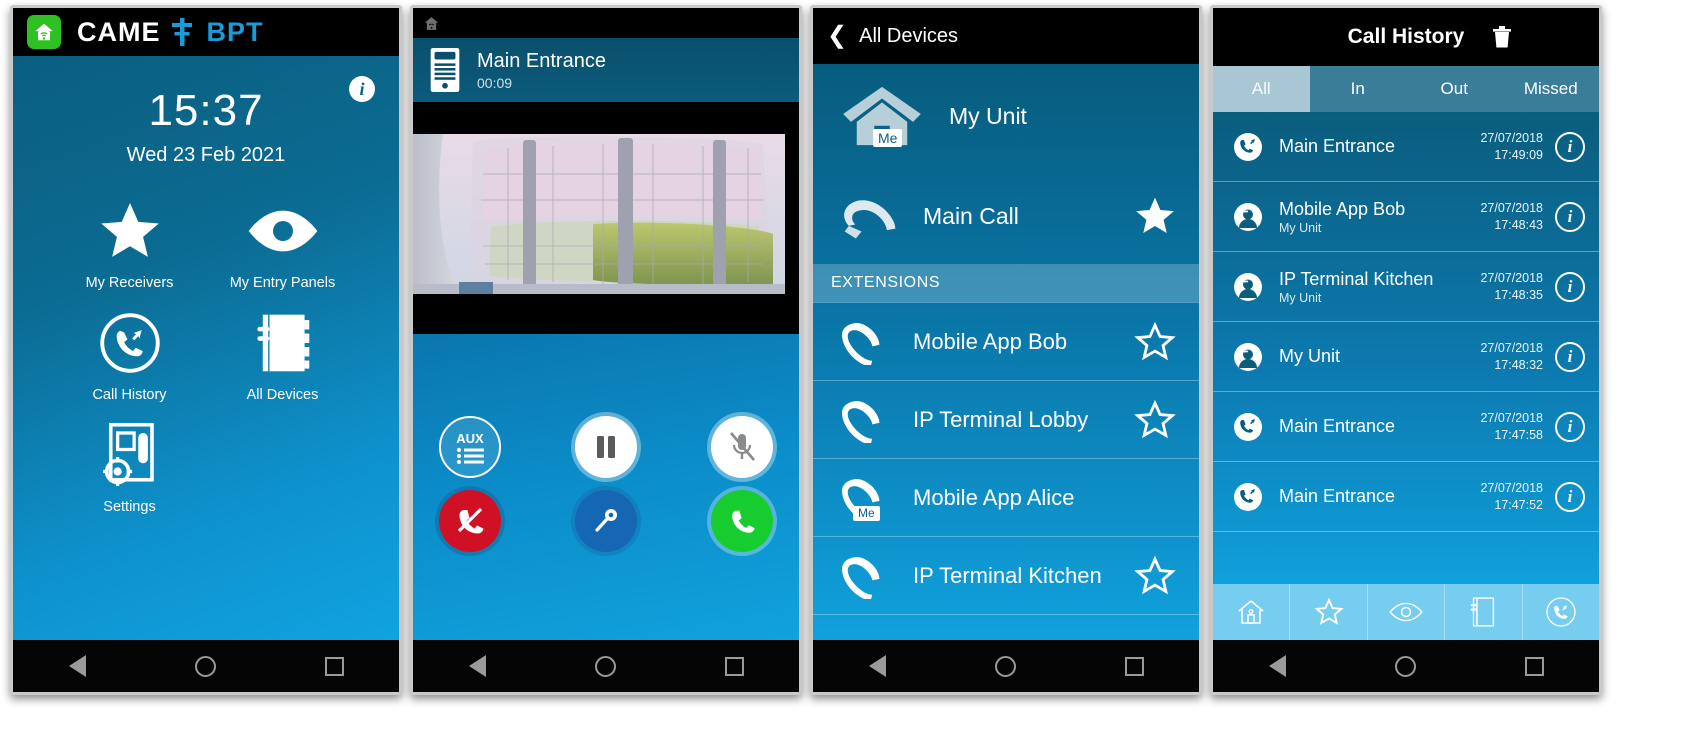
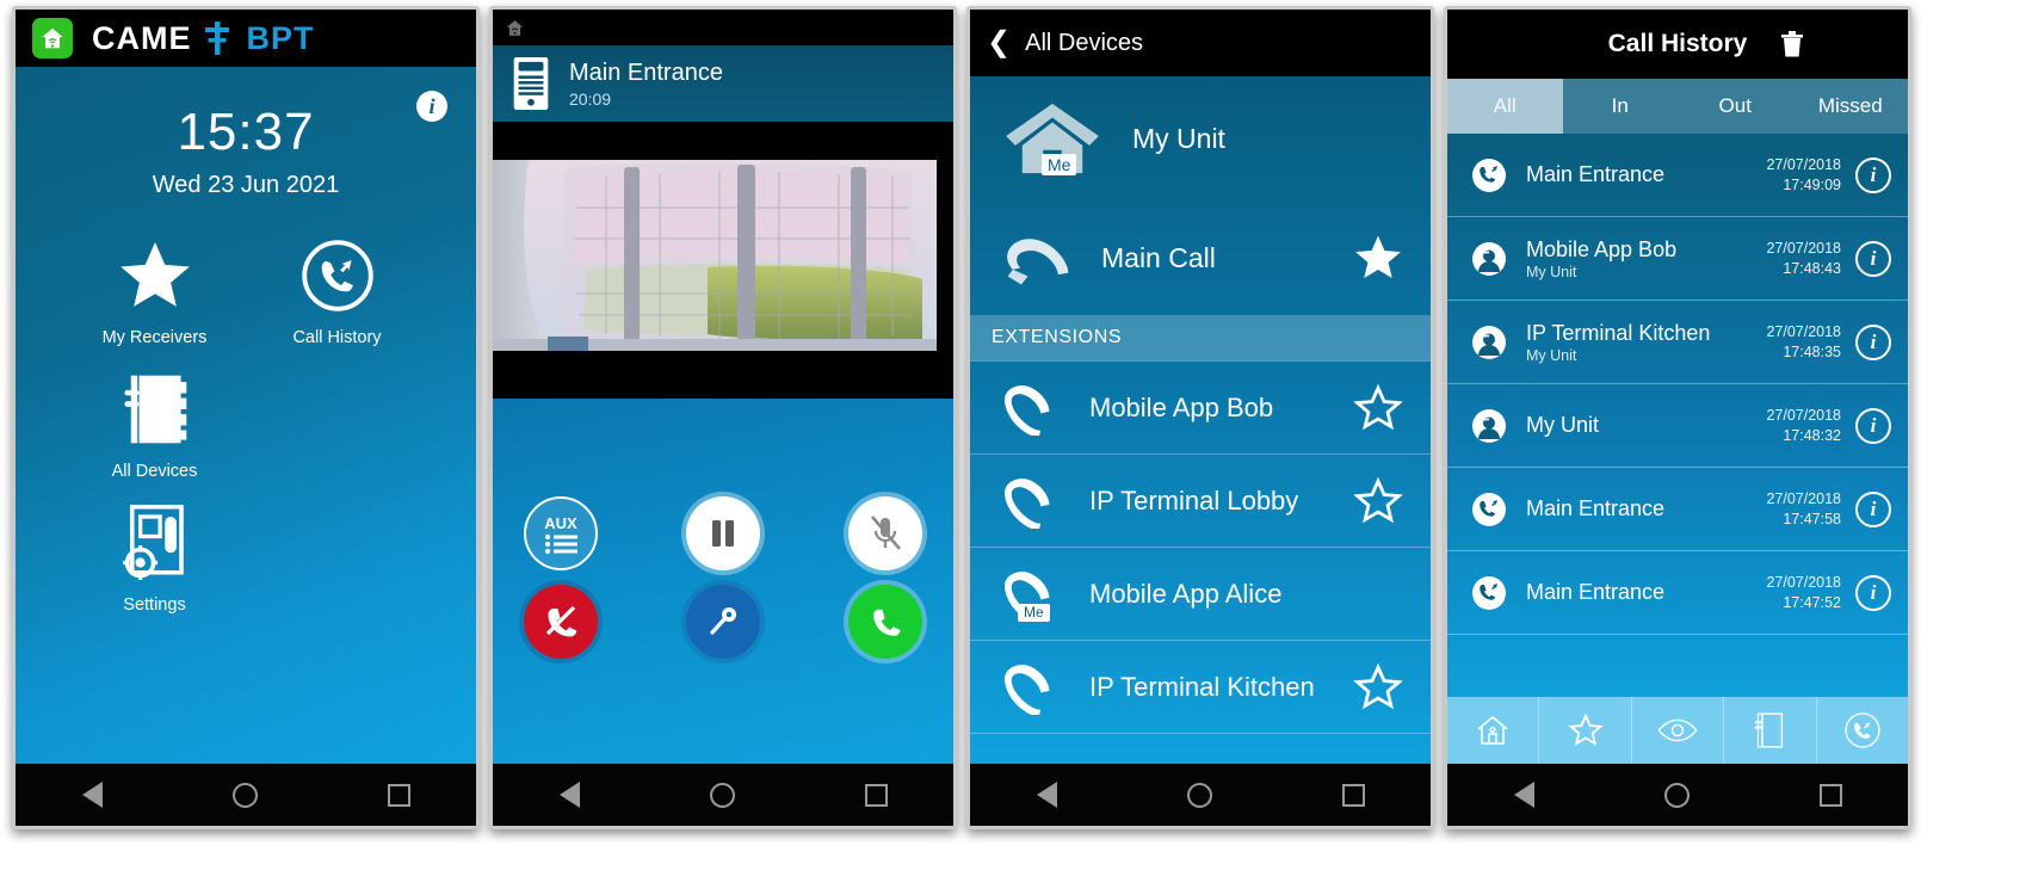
  CAME
  BPT
  i
  15:37
- Wed 23 Feb 2021
+ Wed 23 Jun 2021
  My Receivers
- My Entry Panels
  Call History
  All Devices
  Settings
  Main Entrance
- 00:09
+ 20:09
  AUX
  ❮
  All Devices
  Me
  My Unit
  Main Call
  EXTENSIONS
  Mobile App Bob
  IP Terminal Lobby
  Me
  Mobile App Alice
  IP Terminal Kitchen
  Call History
  All
  In
  Out
  Missed
  Main Entrance
  27/07/2018
  17:49:09
  i
  Mobile App Bob
  My Unit
  27/07/2018
  17:48:43
  i
  IP Terminal Kitchen
  My Unit
  27/07/2018
  17:48:35
  i
  My Unit
  27/07/2018
  17:48:32
  i
  Main Entrance
  27/07/2018
  17:47:58
  i
  Main Entrance
  27/07/2018
  17:47:52
  i
